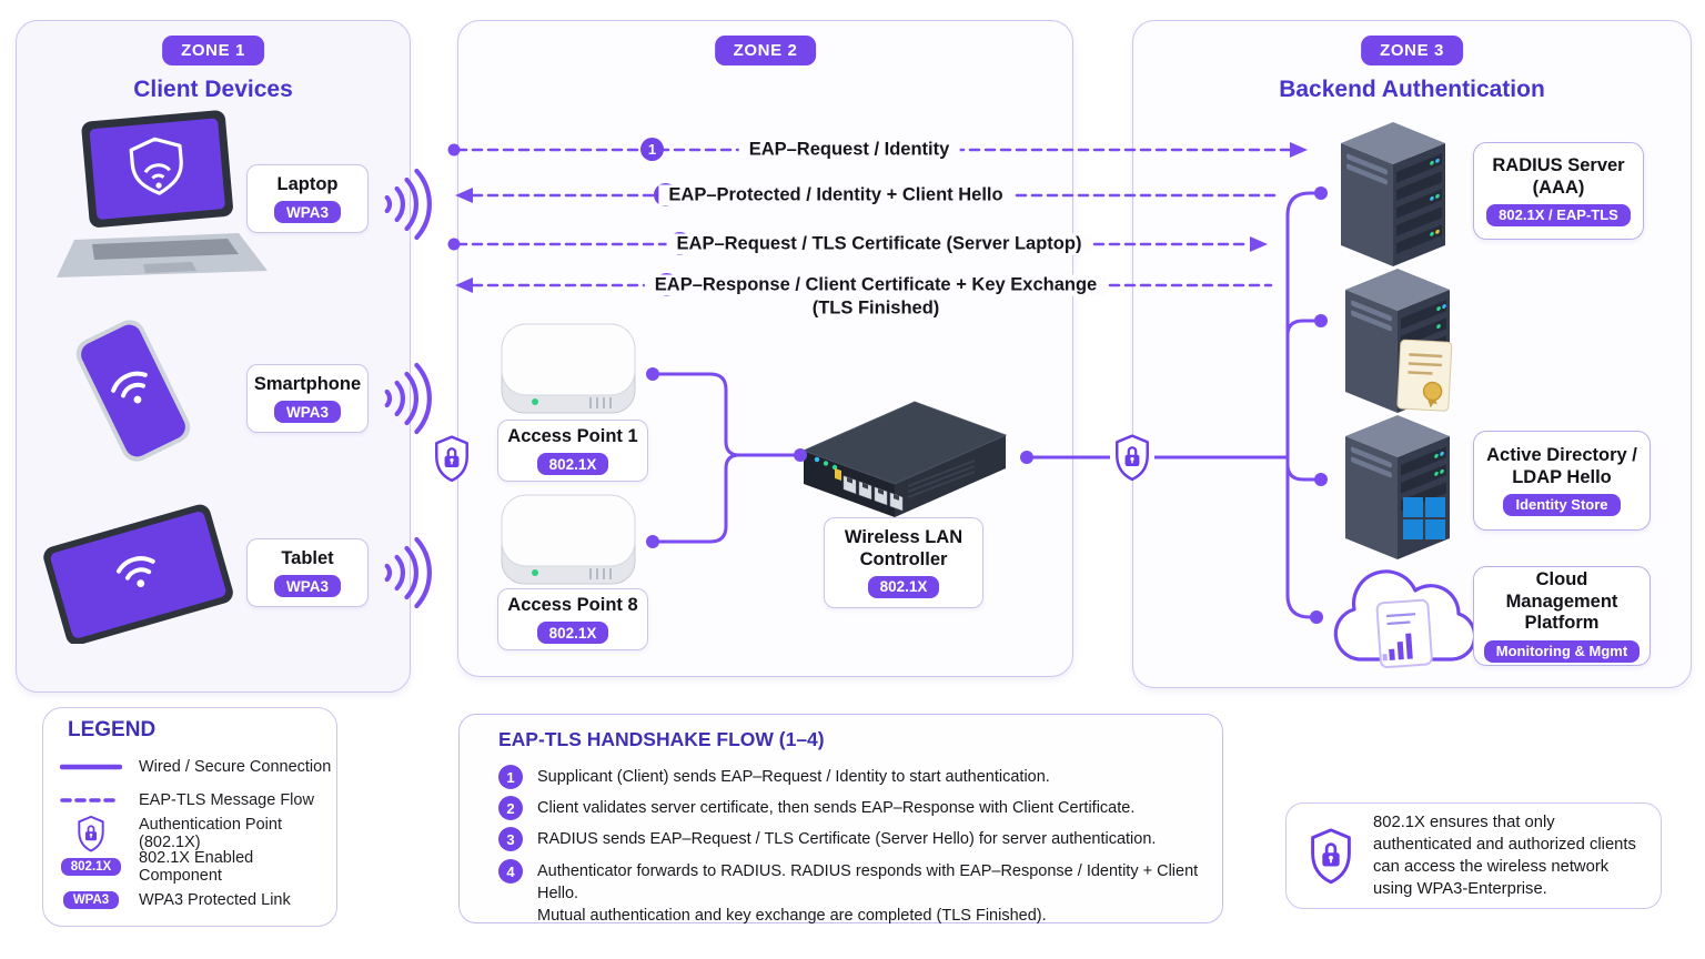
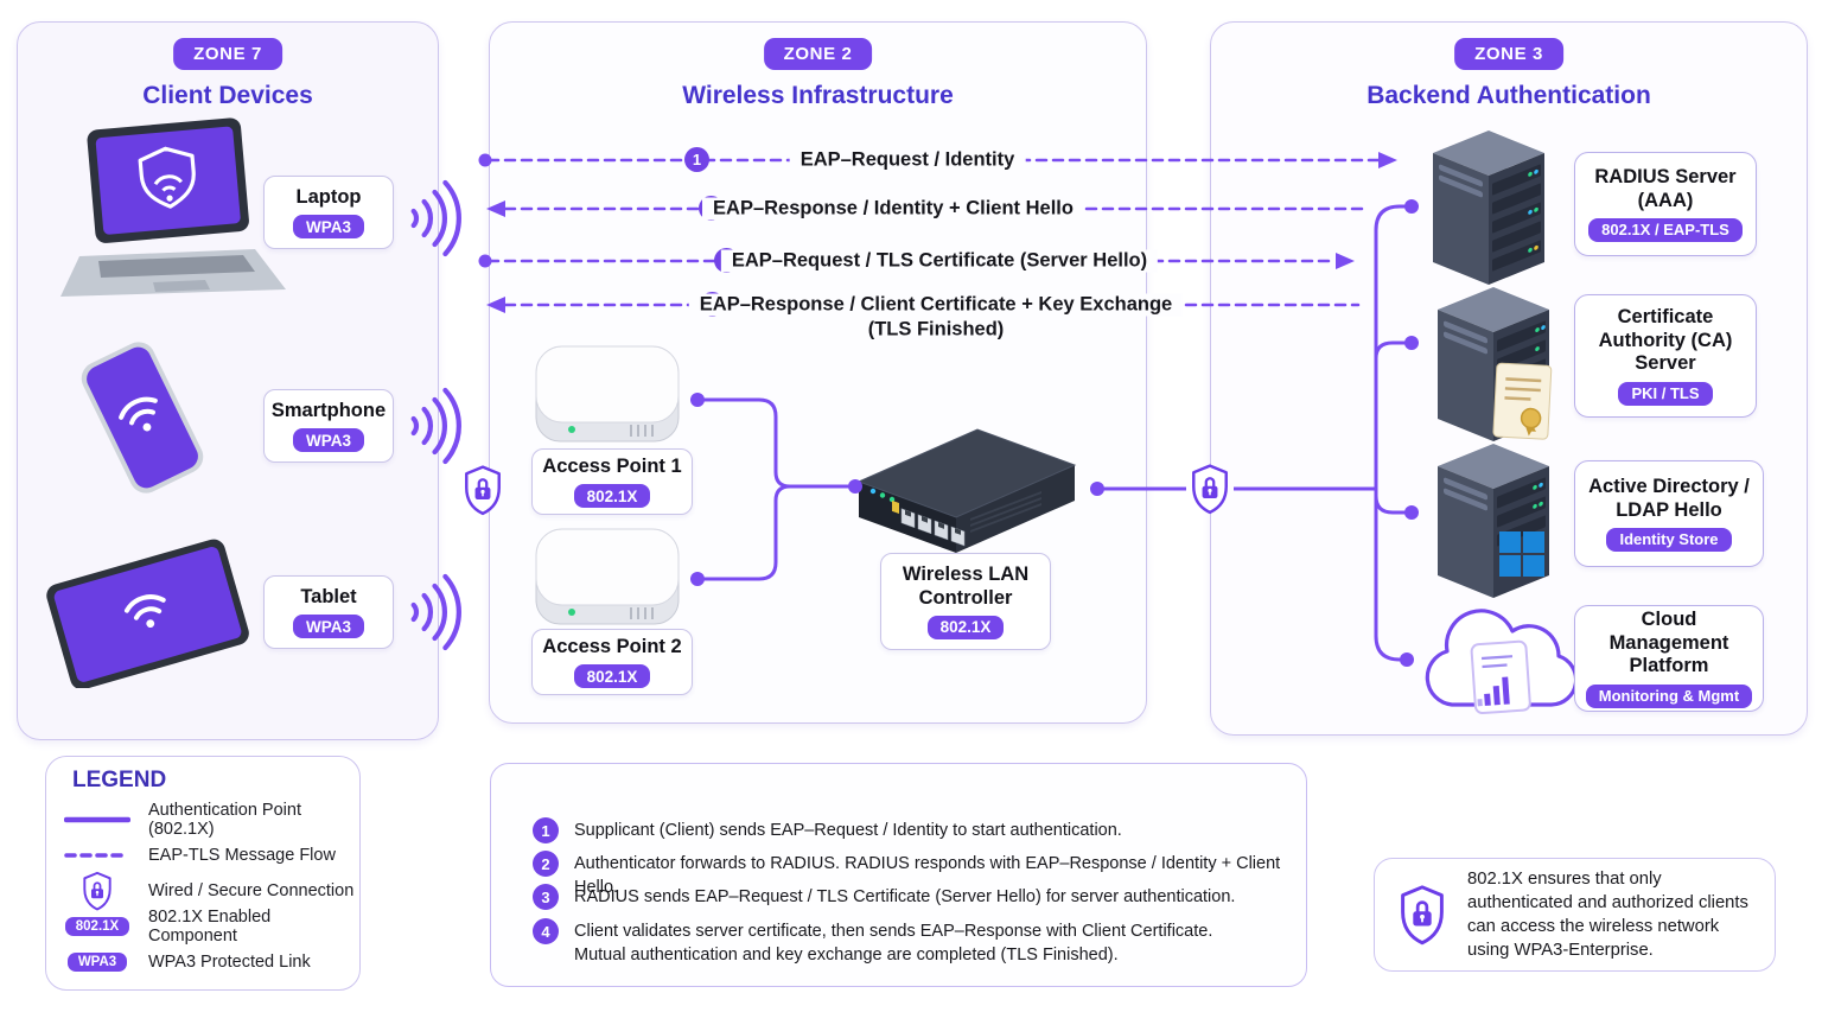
- ZONE 1
+ ZONE 7
  Client Devices
  ZONE 2
+ Wireless Infrastructure
  ZONE 3
  Backend Authentication
  Laptop
  WPA3
  Smartphone
  WPA3
  Tablet
  WPA3
  Access Point 1
  802.1X
- Access Point 8
+ Access Point 2
  802.1X
  Wireless LAN Controller
  802.1X
  1
  EAP–Request / Identity
- EAP–Protected / Identity + Client Hello
+ EAP–Response / Identity + Client Hello
- EAP–Request / TLS Certificate (Server Laptop)
+ EAP–Request / TLS Certificate (Server Hello)
  EAP–Response / Client Certificate + Key Exchange
  (TLS Finished)
  RADIUS Server (AAA)
  802.1X / EAP-TLS
+ Certificate Authority (CA) Server
+ PKI / TLS
  Active Directory / LDAP Hello
  Identity Store
  Cloud Management Platform
  Monitoring & Mgmt
  LEGEND
- Wired / Secure Connection
+ Authentication Point (802.1X)
  EAP-TLS Message Flow
- Authentication Point (802.1X)
+ Wired / Secure Connection
  802.1X
  802.1X Enabled Component
  WPA3
  WPA3 Protected Link
- EAP-TLS HANDSHAKE FLOW (1–4)
  1
  Supplicant (Client) sends EAP–Request / Identity to start authentication.
  2
- Client validates server certificate, then sends EAP–Response with Client Certificate.
+ Authenticator forwards to RADIUS. RADIUS responds with EAP–Response / Identity + Client Hello.
  3
  RADIUS sends EAP–Request / TLS Certificate (Server Hello) for server authentication.
  4
- Authenticator forwards to RADIUS. RADIUS responds with EAP–Response / Identity + Client Hello.
+ Client validates server certificate, then sends EAP–Response with Client Certificate.
  Mutual authentication and key exchange are completed (TLS Finished).
  802.1X ensures that only authenticated and authorized clients can access the wireless network using WPA3-Enterprise.
